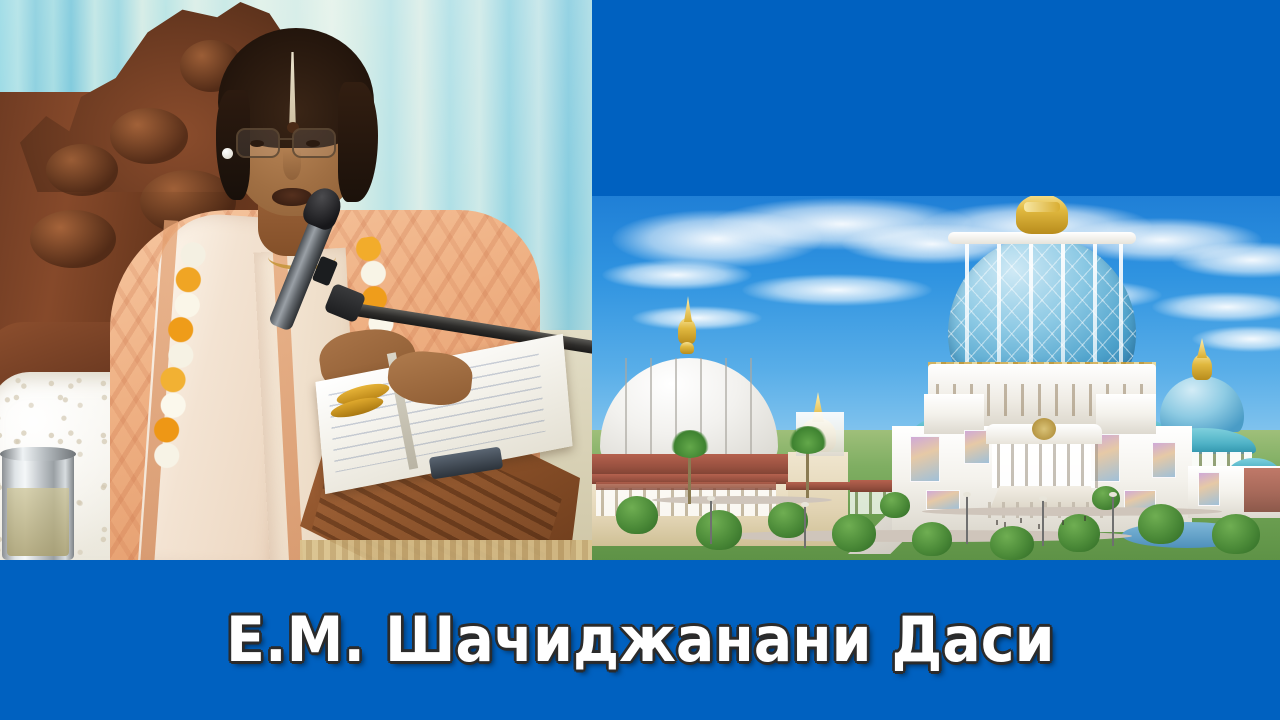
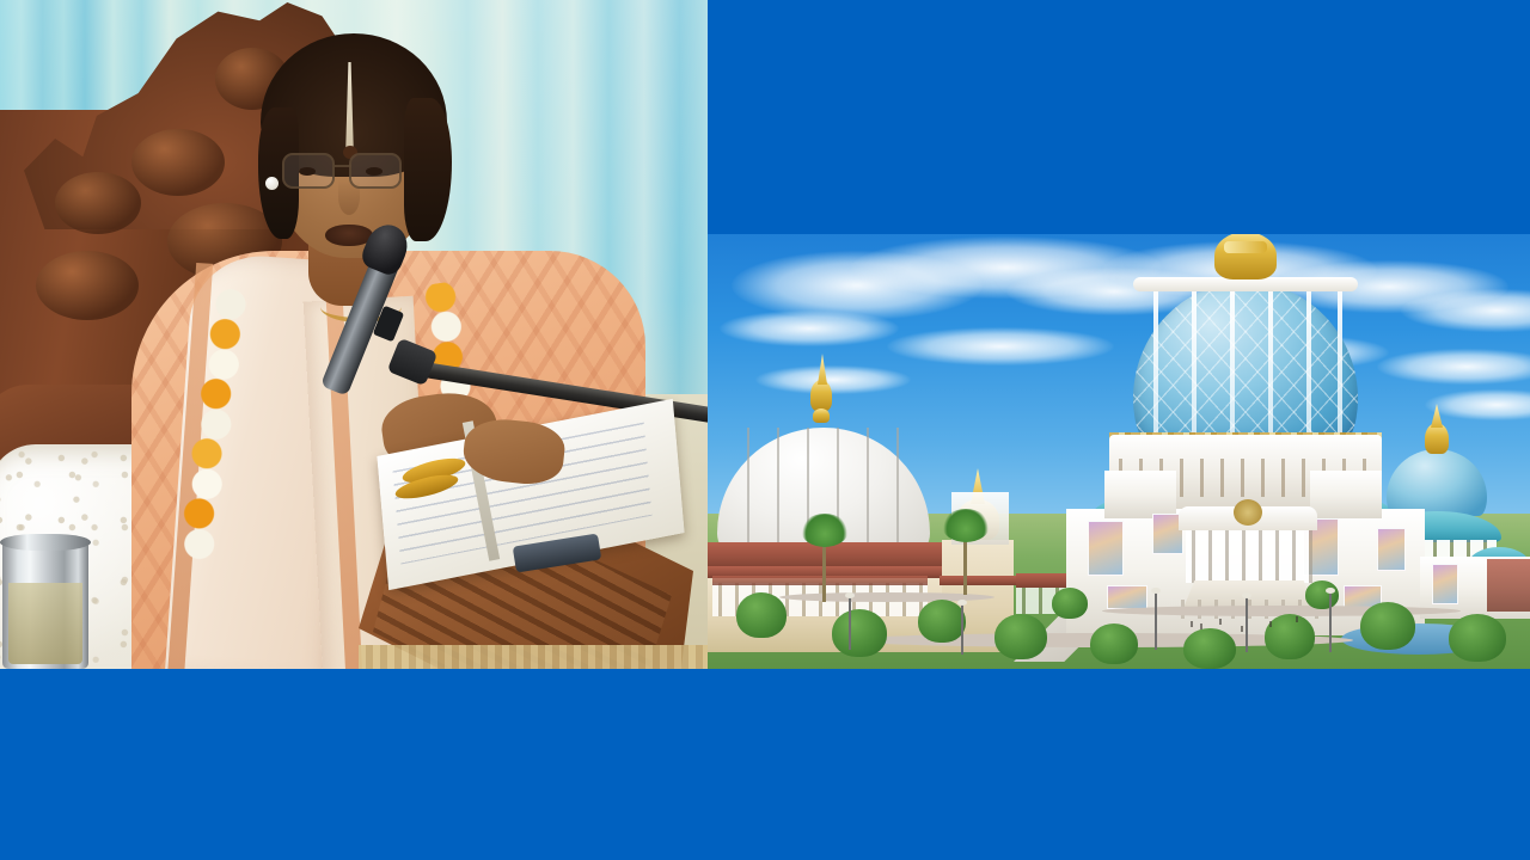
- Е.М. Шачиджанани Даси
